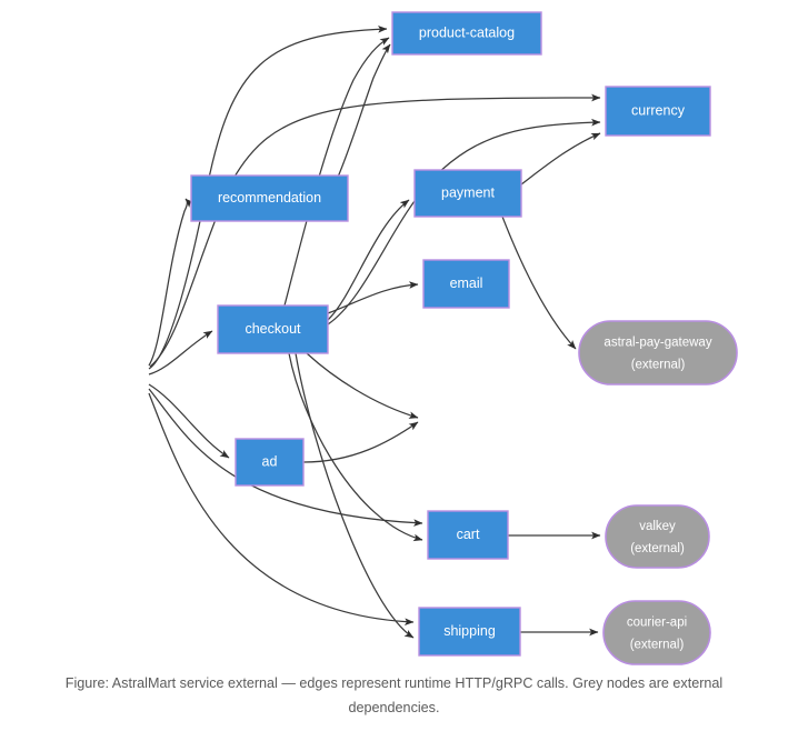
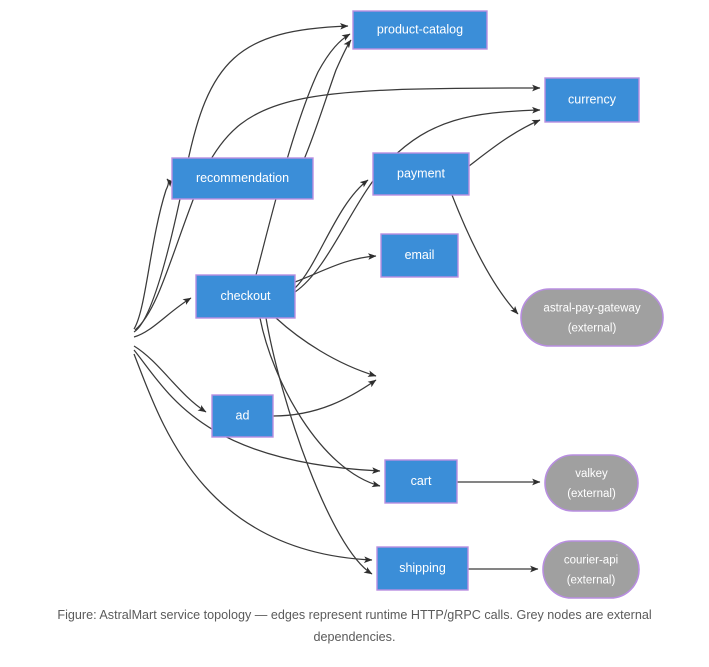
  product-catalog
  currency
  recommendation
  payment
  email
  checkout
  ad
  cart
  shipping
  astral-pay-gateway
  (external)
  valkey
  (external)
  courier-api
  (external)
- Figure: AstralMart service external — edges represent runtime HTTP/gRPC calls. Grey nodes are external dependencies.
+ Figure: AstralMart service topology — edges represent runtime HTTP/gRPC calls. Grey nodes are external dependencies.
